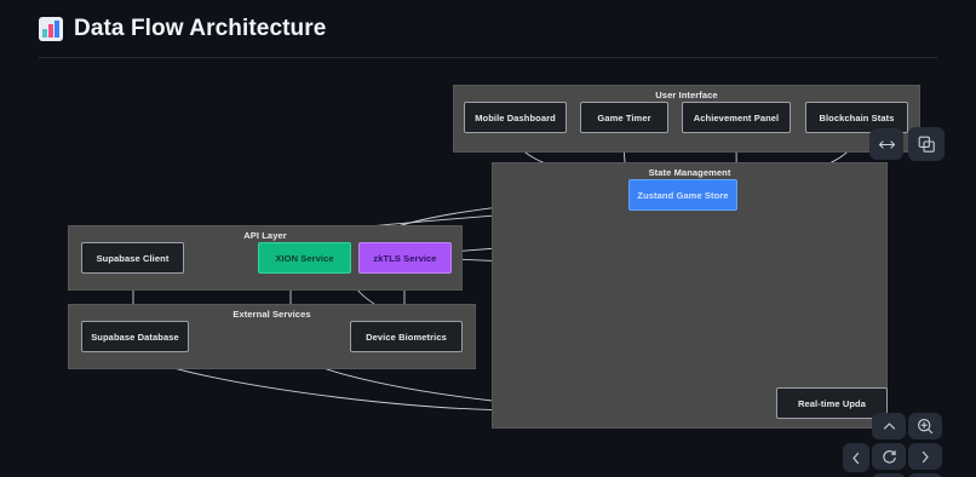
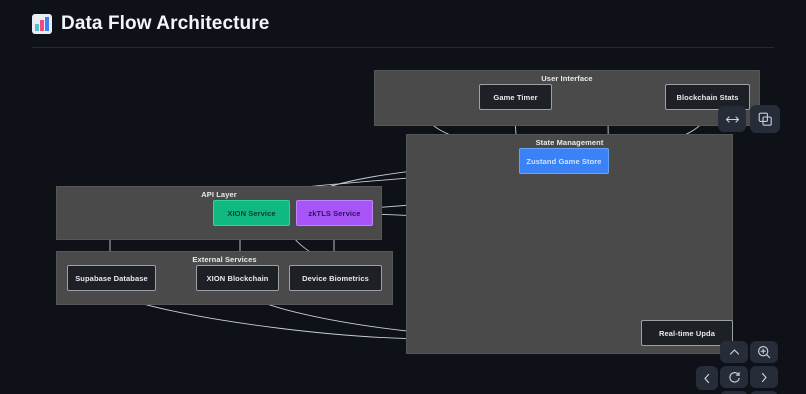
  Data Flow Architecture
  User Interface
  State Management
  API Layer
  External Services
- Mobile Dashboard
  Game Timer
- Achievement Panel
  Blockchain Stats
  Zustand Game Store
- Supabase Client
  XION Service
  zkTLS Service
  Supabase Database
+ XION Blockchain
  Device Biometrics
  Real-time Upda
